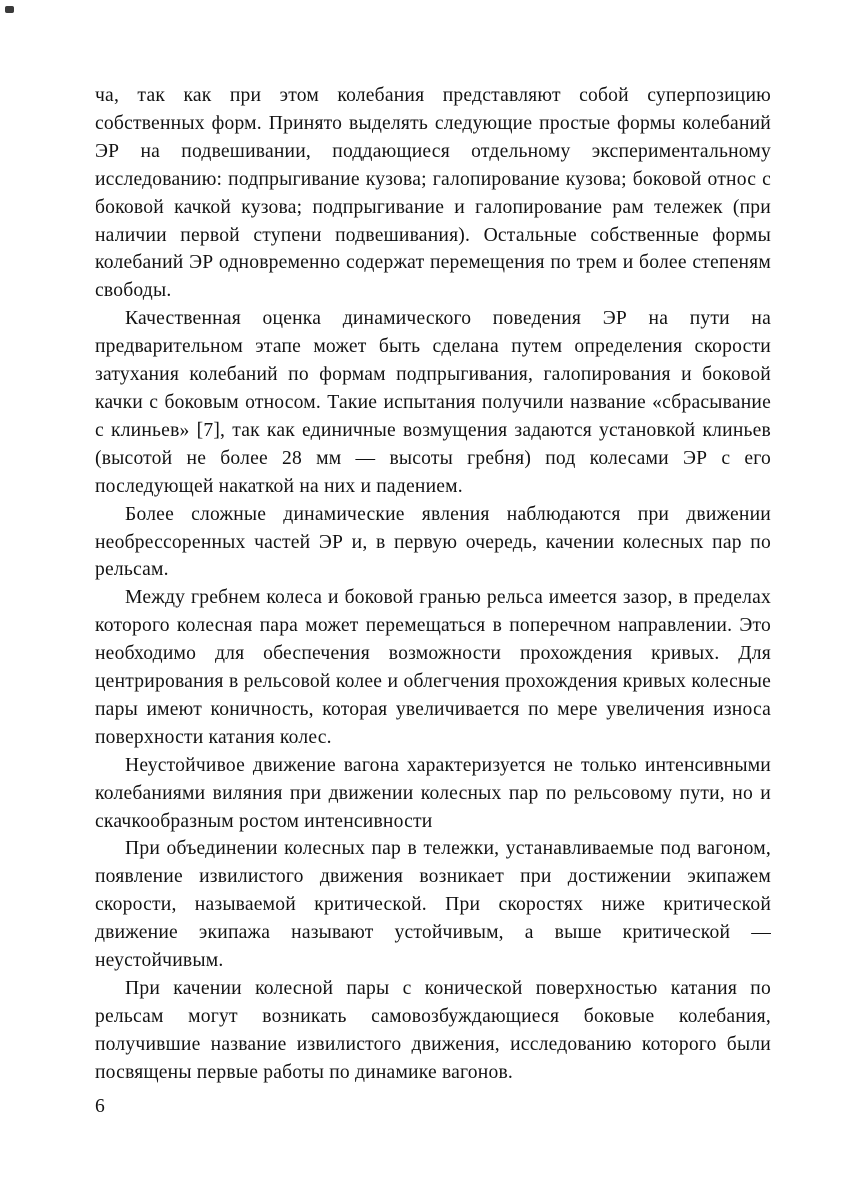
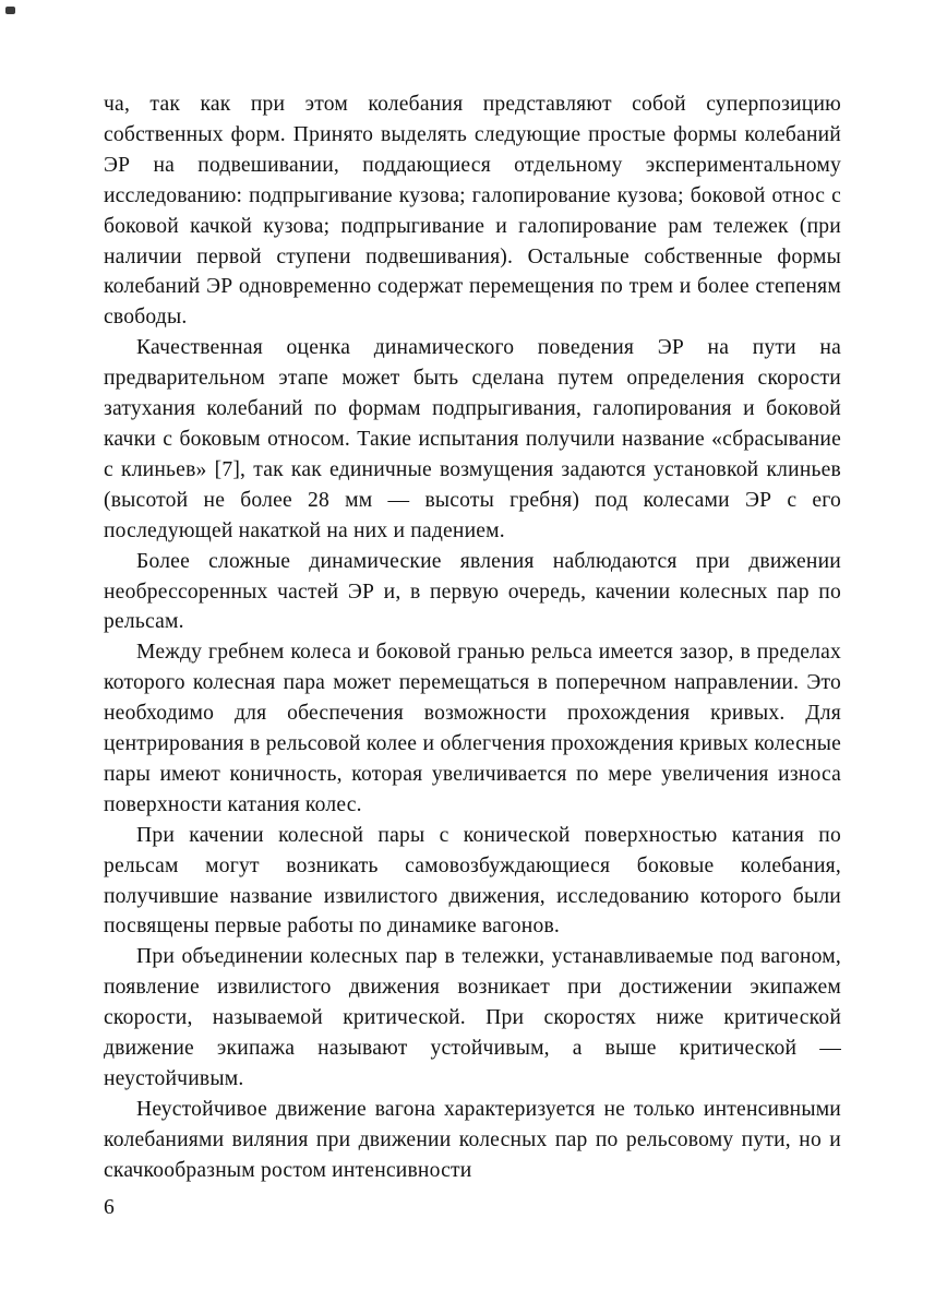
  ча, так как при этом колебания представляют собой суперпозицию собственных форм. Принято выделять следующие простые формы колебаний ЭР на подвешивании, поддающиеся отдельному экспериментальному исследованию: подпрыгивание кузова; галопирование кузова; боковой относ с боковой качкой кузова; подпрыгивание и галопирование рам тележек (при наличии первой ступени подвешивания). Остальные собственные формы колебаний ЭР одновременно содержат перемещения по трем и более степеням свободы.
  Качественная оценка динамического поведения ЭР на пути на предварительном этапе может быть сделана путем определения скорости затухания колебаний по формам подпрыгивания, галопирования и боковой качки с боковым относом. Такие испытания получили название «сбрасывание с клиньев» [7], так как единичные возмущения задаются установкой клиньев (высотой не более 28 мм — высоты гребня) под колесами ЭР с его последующей накаткой на них и падением.
  Более сложные динамические явления наблюдаются при движении необрессоренных частей ЭР и, в первую очередь, качении колесных пар по рельсам.
  Между гребнем колеса и боковой гранью рельса имеется зазор, в пределах которого колесная пара может перемещаться в поперечном направлении. Это необходимо для обеспечения возможности прохождения кривых. Для центрирования в рельсовой колее и облегчения прохождения кривых колесные пары имеют коничность, которая увеличивается по мере увеличения износа поверхности катания колес.
- Неустойчивое движение вагона характеризуется не только интенсивными колебаниями виляния при движении колесных пар по рельсовому пути, но и скачкообразным ростом интенсивности
+ При качении колесной пары с конической поверхностью катания по рельсам могут возникать самовозбуждающиеся боковые колебания, получившие название извилистого движения, исследованию которого были посвящены первые работы по динамике вагонов.
  При объединении колесных пар в тележки, устанавливаемые под вагоном, появление извилистого движения возникает при достижении экипажем скорости, называемой критической. При скоростях ниже критической движение экипажа называют устойчивым, а выше критической — неустойчивым.
- При качении колесной пары с конической поверхностью катания по рельсам могут возникать самовозбуждающиеся боковые колебания, получившие название извилистого движения, исследованию которого были посвящены первые работы по динамике вагонов.
+ Неустойчивое движение вагона характеризуется не только интенсивными колебаниями виляния при движении колесных пар по рельсовому пути, но и скачкообразным ростом интенсивности
  6
